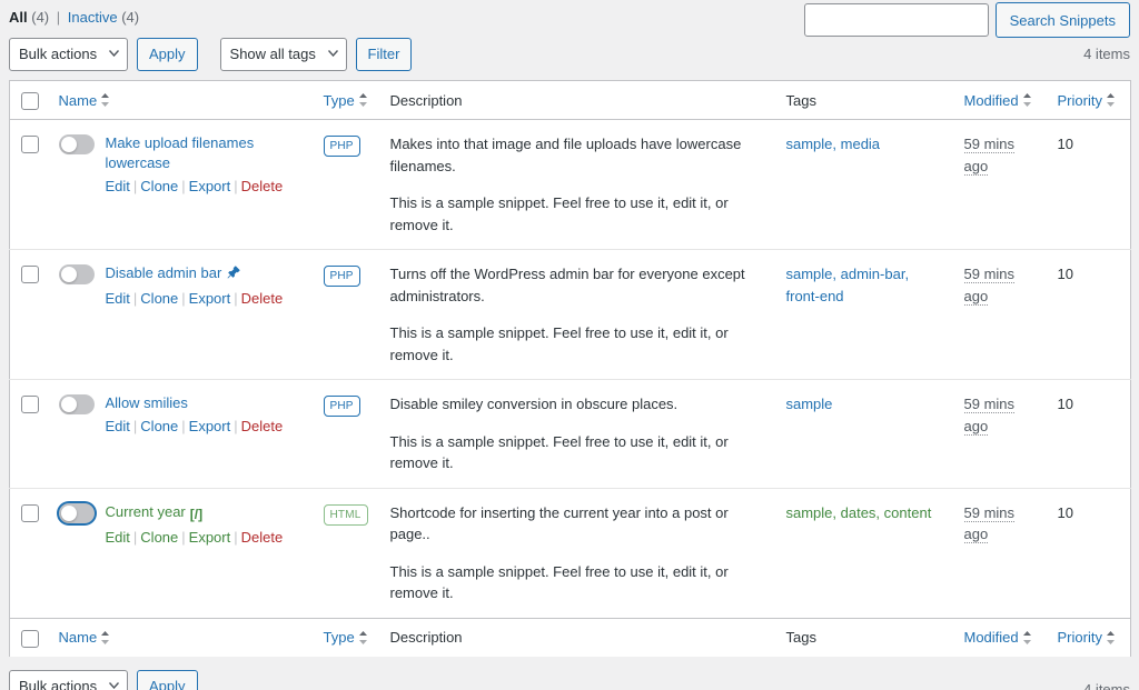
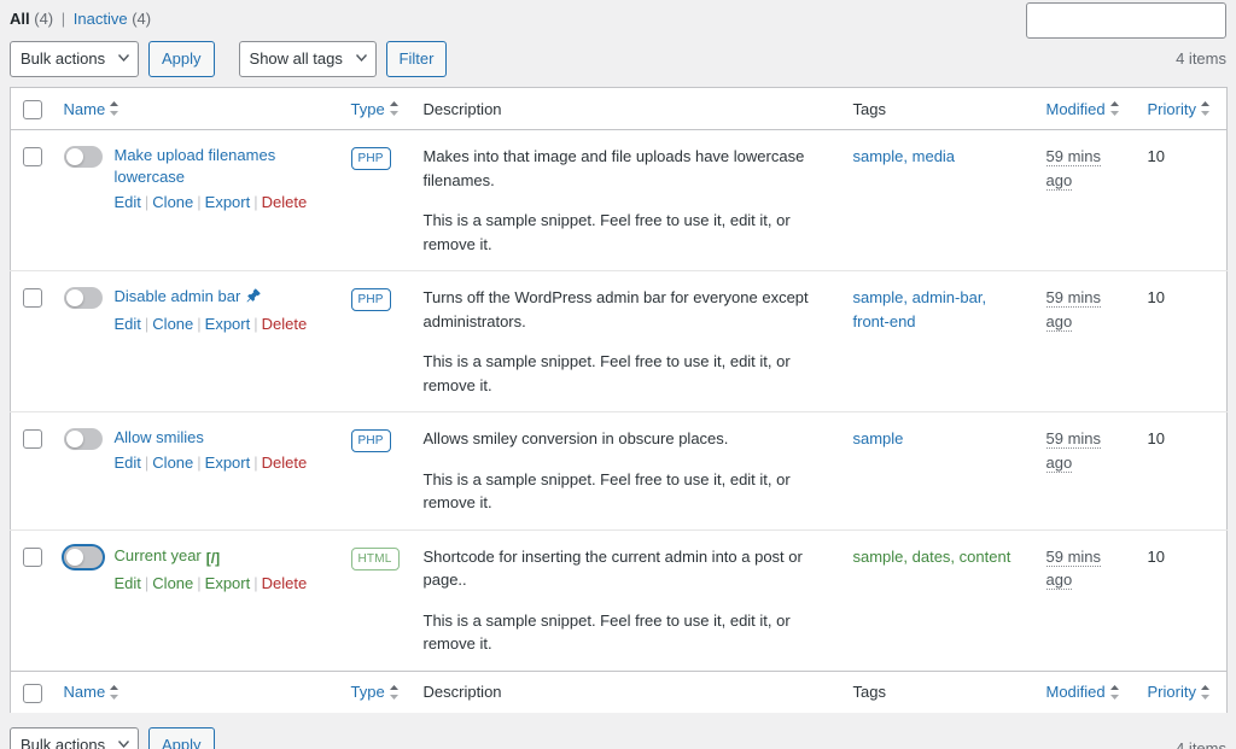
  All (4) | Inactive (4)
  Bulk actions
  Apply
  Show all tags
  Filter
- Search Snippets
  4 items
  	Name	Type	Description	Tags	Modified	Priority
  	Make upload filenames lowercaseEdit | Clone | Export | Delete	PHP	Makes into that image and file uploads have lowercase filenames.This is a sample snippet. Feel free to use it, edit it, or remove it.	sample, media	59 mins ago	10
  	Disable admin barEdit | Clone | Export | Delete	PHP	Turns off the WordPress admin bar for everyone except administrators.This is a sample snippet. Feel free to use it, edit it, or remove it.	sample, admin-bar, front-end	59 mins ago	10
- 	Allow smiliesEdit | Clone | Export | Delete	PHP	Disable smiley conversion in obscure places.This is a sample snippet. Feel free to use it, edit it, or remove it.	sample	59 mins ago	10
+ 	Allow smiliesEdit | Clone | Export | Delete	PHP	Allows smiley conversion in obscure places.This is a sample snippet. Feel free to use it, edit it, or remove it.	sample	59 mins ago	10
- 	Current year [/]Edit | Clone | Export | Delete	HTML	Shortcode for inserting the current year into a post or page..This is a sample snippet. Feel free to use it, edit it, or remove it.	sample, dates, content	59 mins ago	10
+ 	Current year [/]Edit | Clone | Export | Delete	HTML	Shortcode for inserting the current admin into a post or page..This is a sample snippet. Feel free to use it, edit it, or remove it.	sample, dates, content	59 mins ago	10
  	Name	Type	Description	Tags	Modified	Priority
  Bulk actions
  Apply
  4 items
